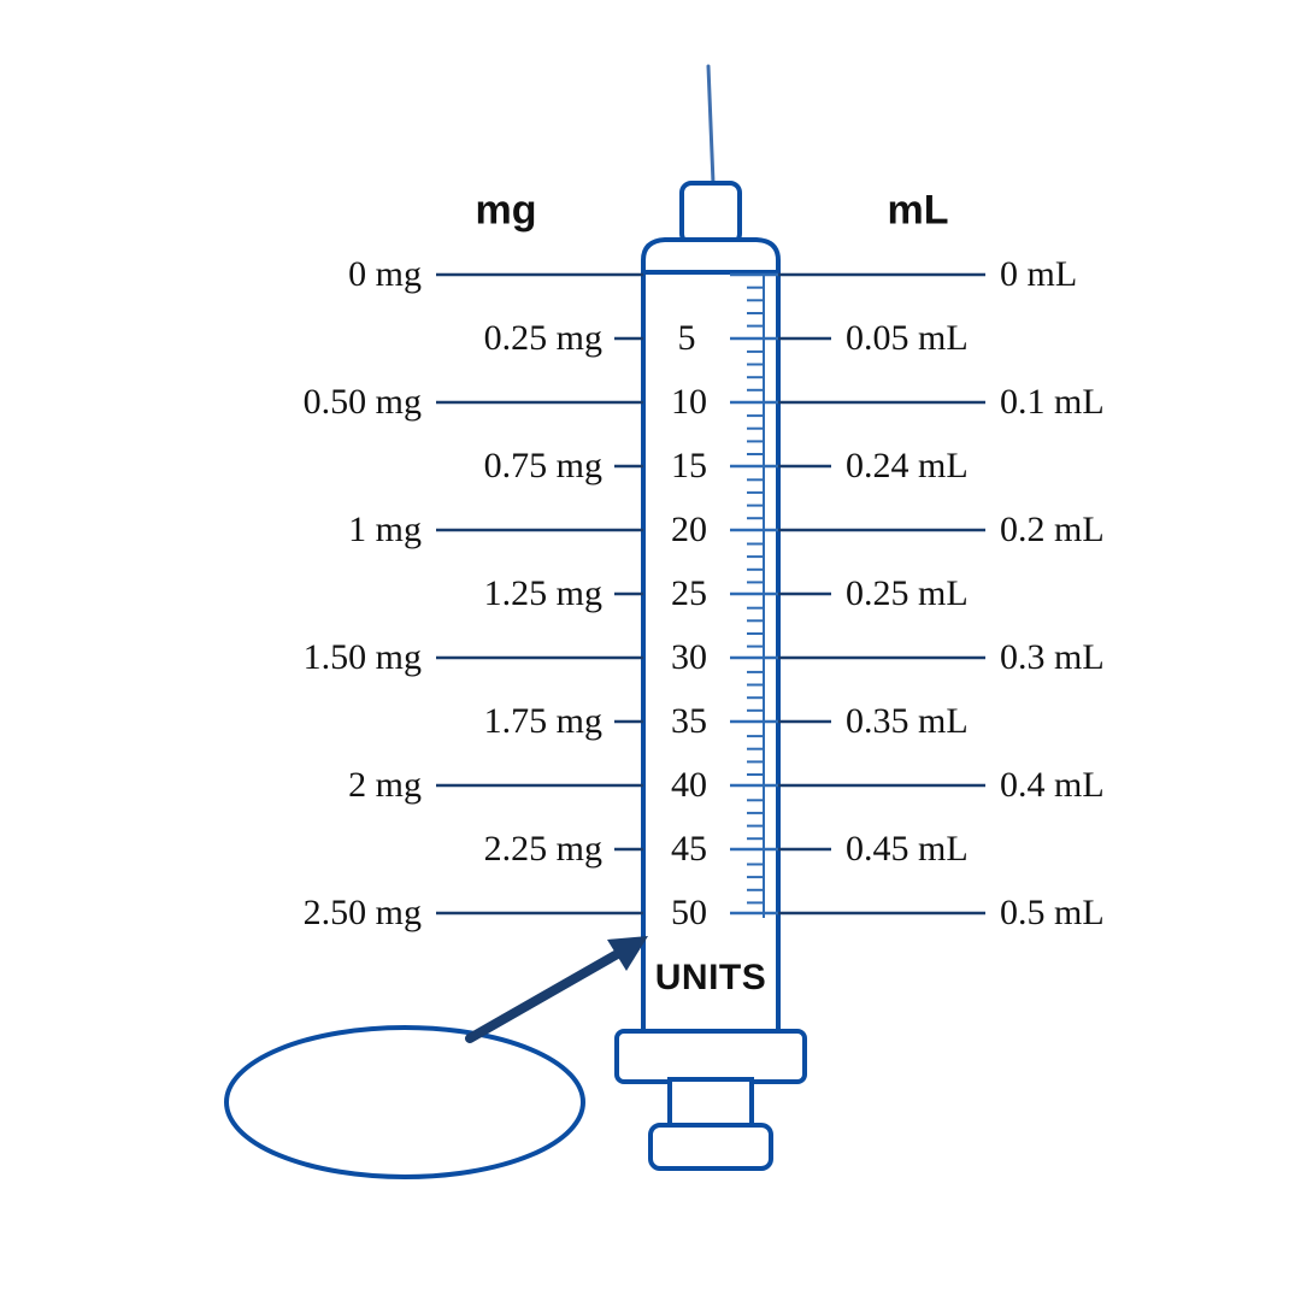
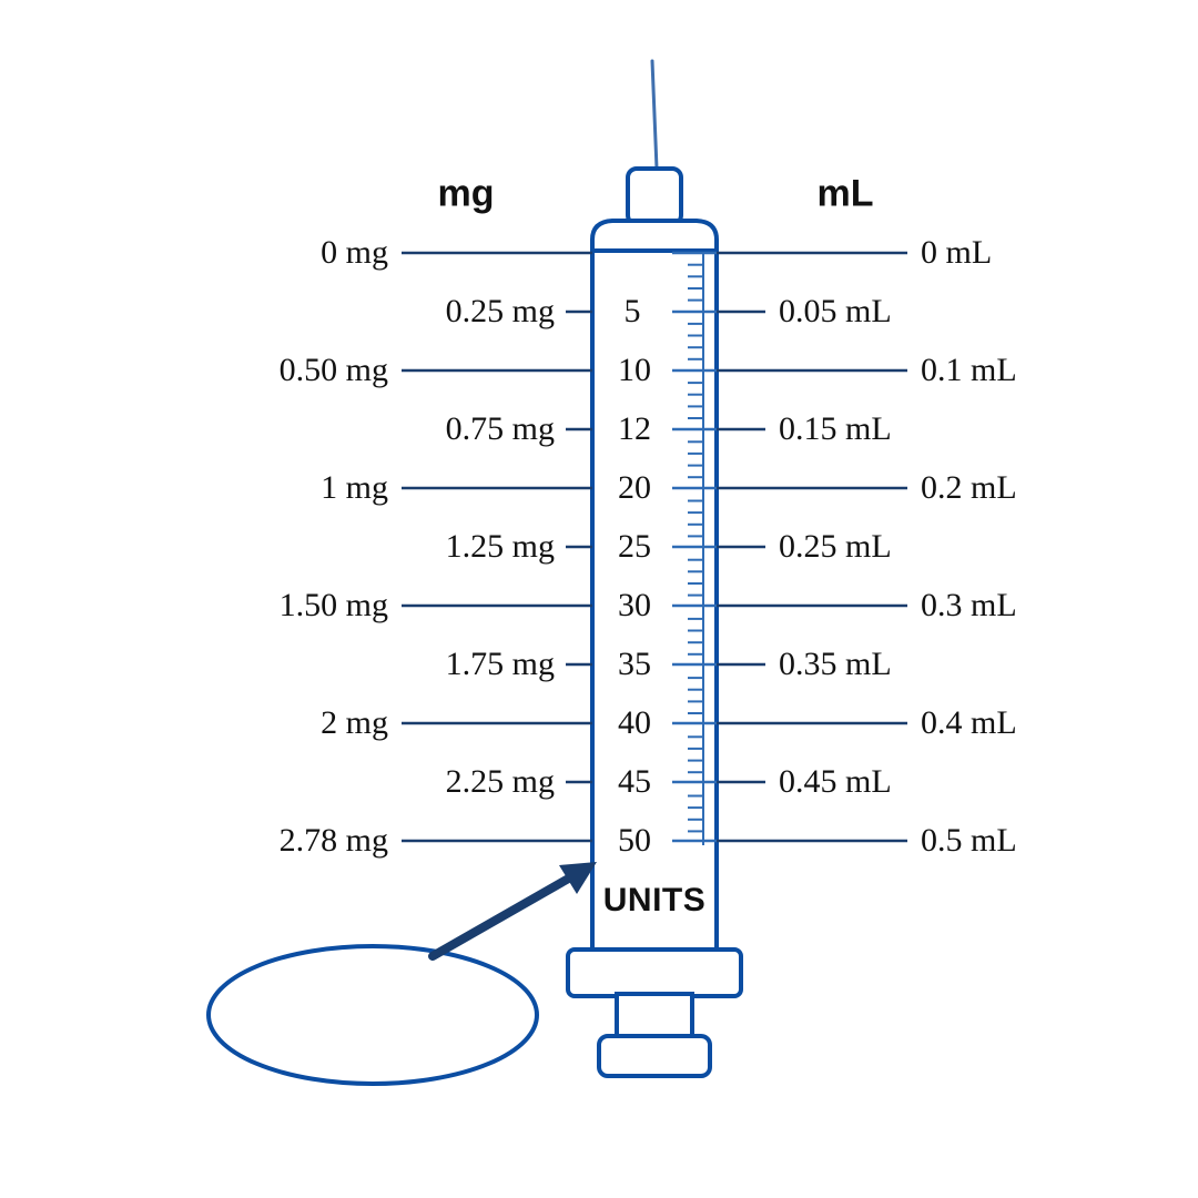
  mg
  mL
  0 mg
  0.25 mg
  0.50 mg
  0.75 mg
  1 mg
  1.25 mg
  1.50 mg
  1.75 mg
  2 mg
  2.25 mg
- 2.50 mg
+ 2.78 mg
  0 mL
  0.05 mL
  0.1 mL
- 0.24 mL
+ 0.15 mL
  0.2 mL
  0.25 mL
  0.3 mL
  0.35 mL
  0.4 mL
  0.45 mL
  0.5 mL
  5
  10
- 15
+ 12
  20
  25
  30
  35
  40
  45
  50
  UNITS
